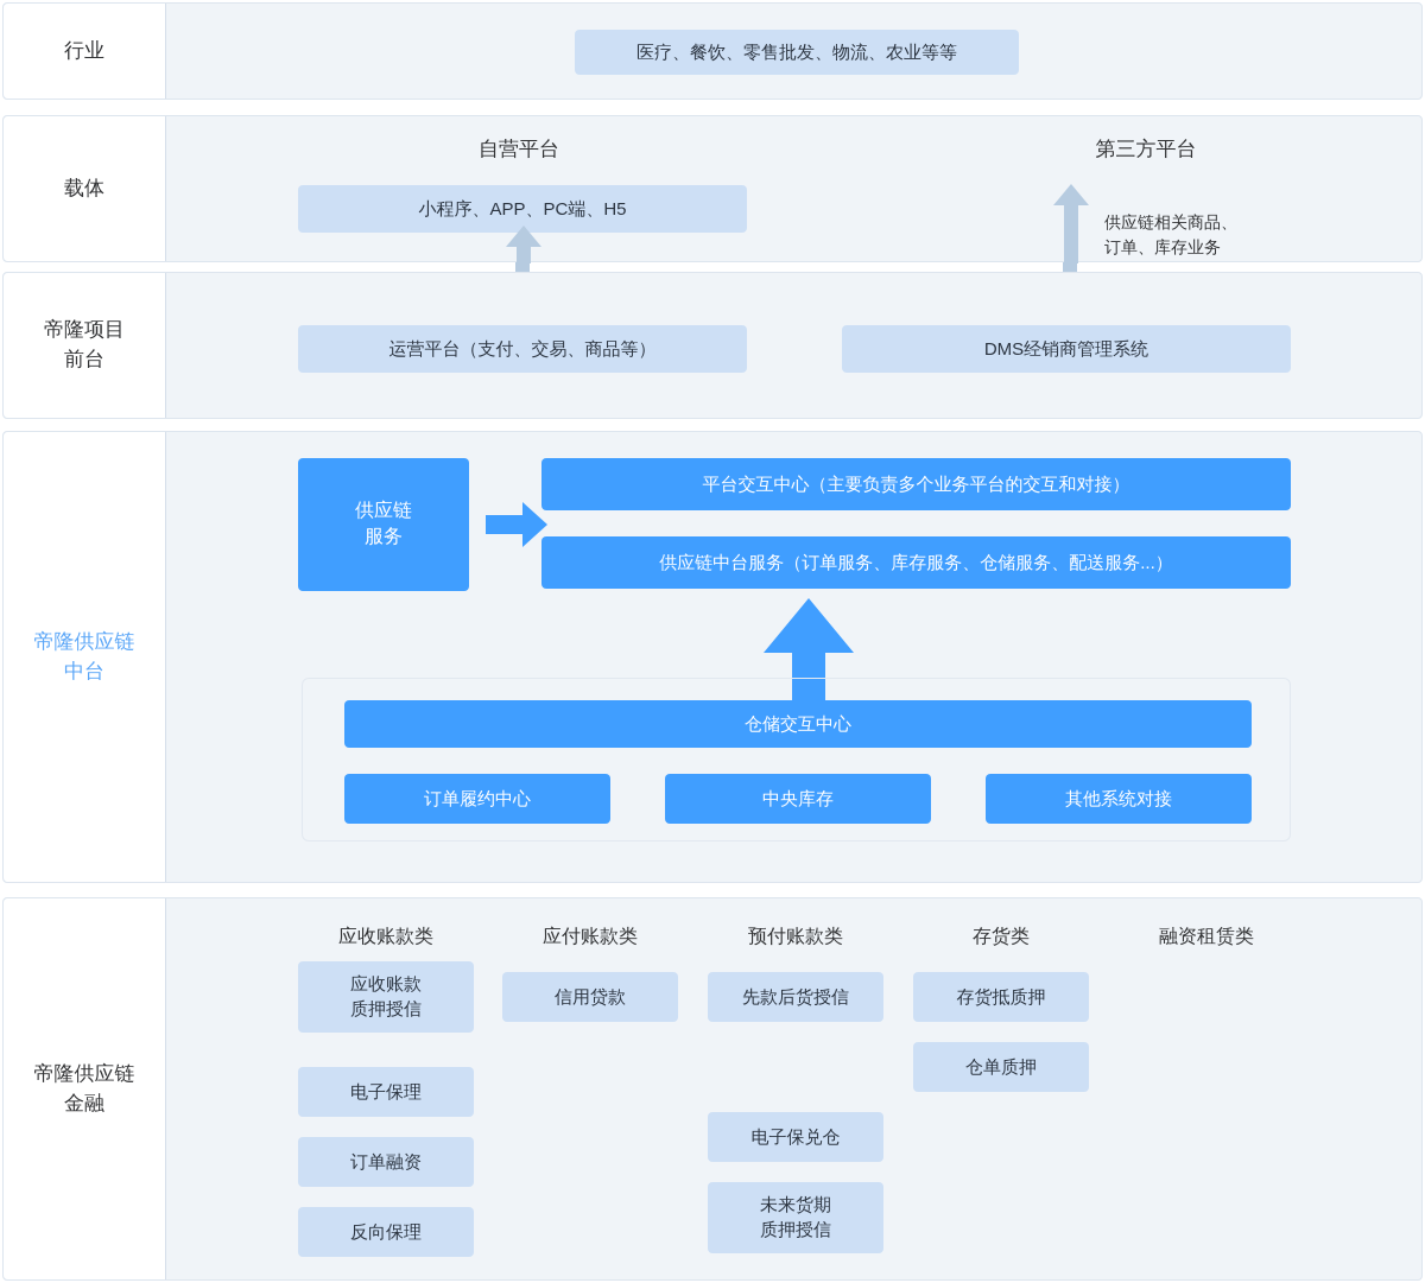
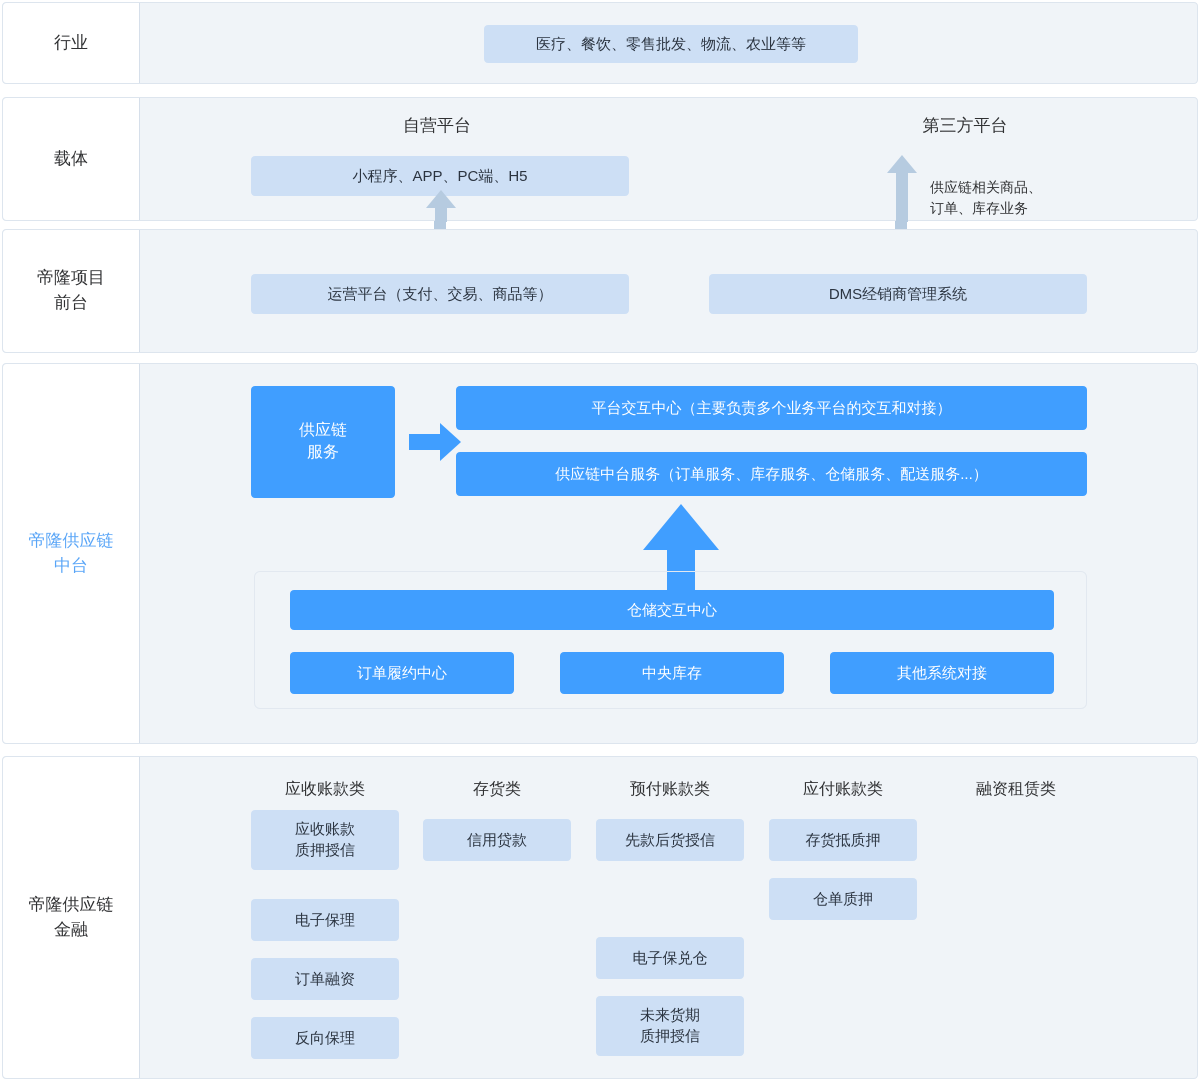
  行业
  医疗、餐饮、零售批发、物流、农业等等
  载体
  自营平台
  第三方平台
  小程序、APP、PC端、H5
  供应链相关商品、
  订单、库存业务
  帝隆项目
  前台
  运营平台（支付、交易、商品等）
  DMS经销商管理系统
  帝隆供应链
  中台
  供应链
  服务
  平台交互中心（主要负责多个业务平台的交互和对接）
  供应链中台服务（订单服务、库存服务、仓储服务、配送服务...）
  仓储交互中心
  订单履约中心
  中央库存
  其他系统对接
  帝隆供应链
  金融
  应收账款类
  应收账款
  质押授信
  电子保理
  订单融资
  反向保理
- 应付账款类
+ 存货类
  信用贷款
  预付账款类
  先款后货授信
  电子保兑仓
  未来货期
  质押授信
- 存货类
+ 应付账款类
  存货抵质押
  仓单质押
  融资租赁类
